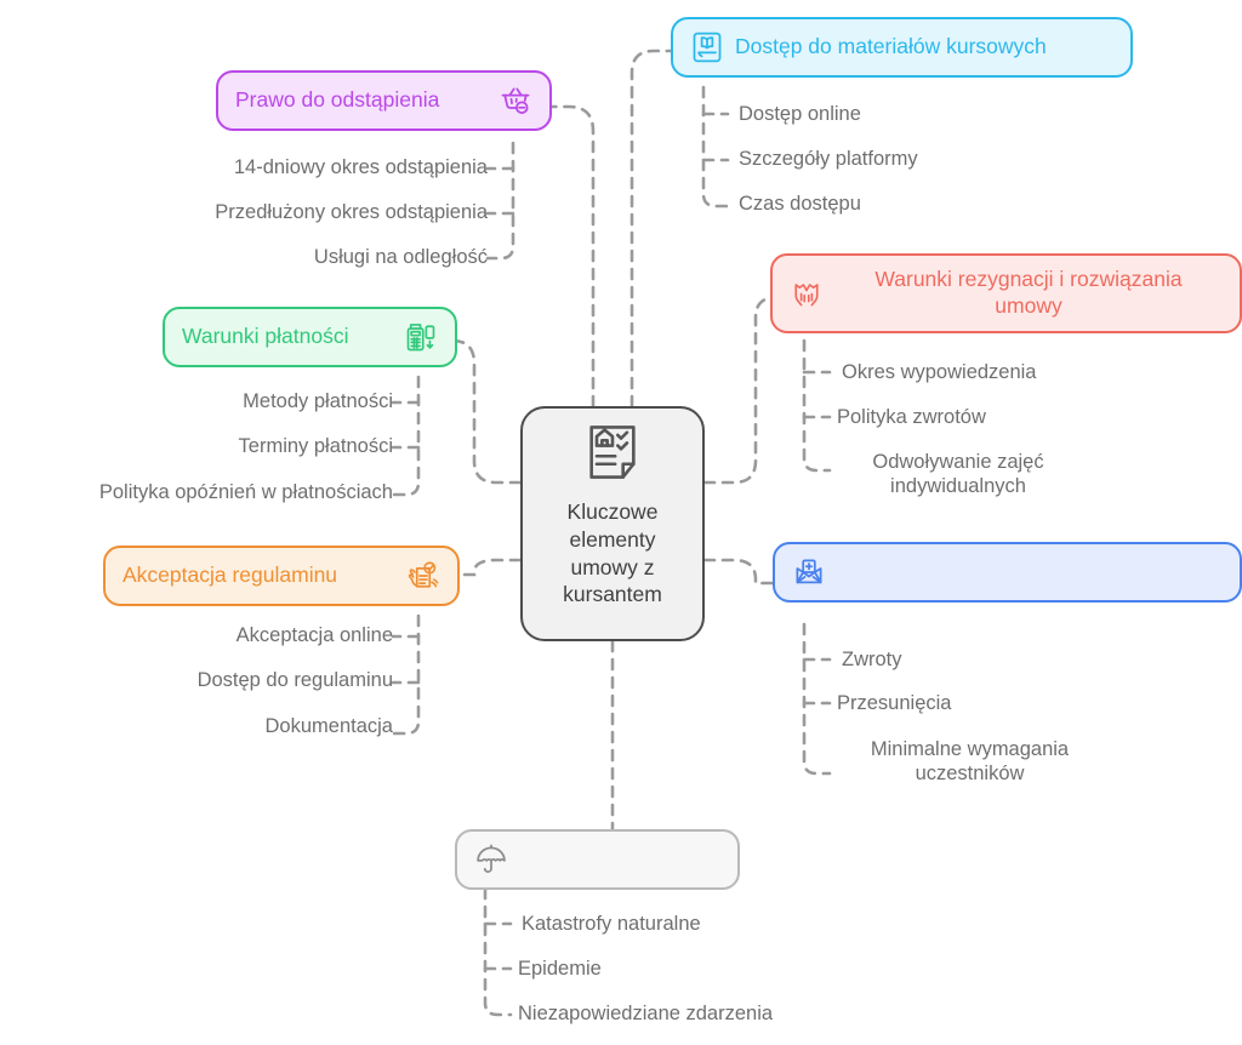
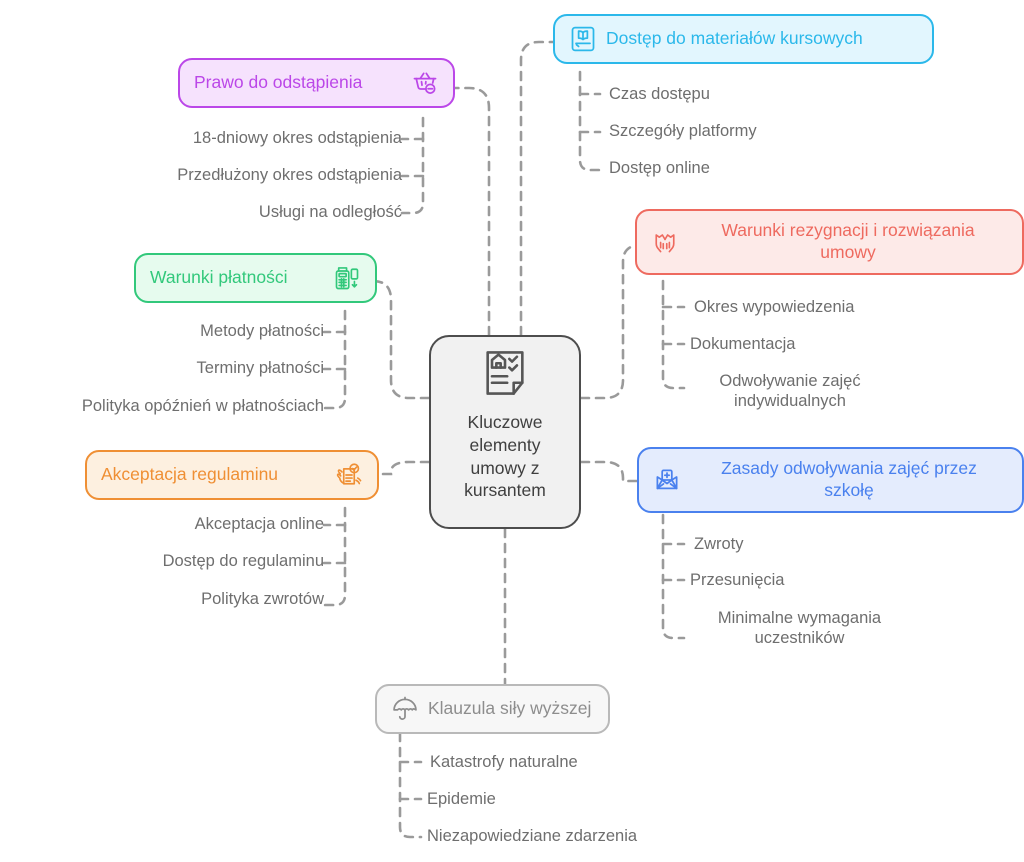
  Kluczowe
  elementy
  umowy z
  kursantem
  Dostęp do materiałów kursowych
- Dostęp online
+ Czas dostępu
  Szczegóły platformy
- Czas dostępu
+ Dostęp online
  Warunki rezygnacji i rozwiązania
  umowy
  Okres wypowiedzenia
- Polityka zwrotów
+ Dokumentacja
  Odwoływanie zajęć
  indywidualnych
+ Zasady odwoływania zajęć przez
+ szkołę
  Zwroty
  Przesunięcia
  Minimalne wymagania
  uczestników
  Prawo do odstąpienia
- 14-dniowy okres odstąpienia
+ 18-dniowy okres odstąpienia
  Przedłużony okres odstąpienia
  Usługi na odległość
  Warunki płatności
  Metody płatności
  Terminy płatności
  Polityka opóźnień w płatnościach
  Akceptacja regulaminu
  Akceptacja online
  Dostęp do regulaminu
- Dokumentacja
+ Polityka zwrotów
+ Klauzula siły wyższej
  Katastrofy naturalne
  Epidemie
  Niezapowiedziane zdarzenia
